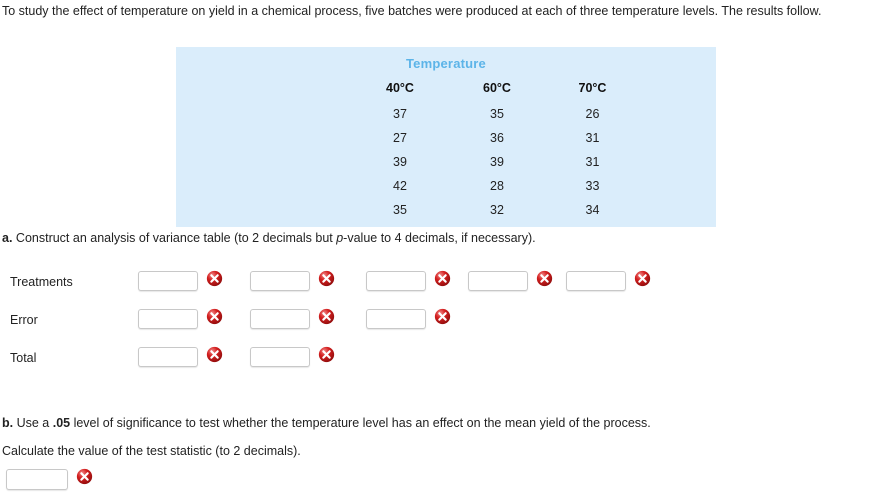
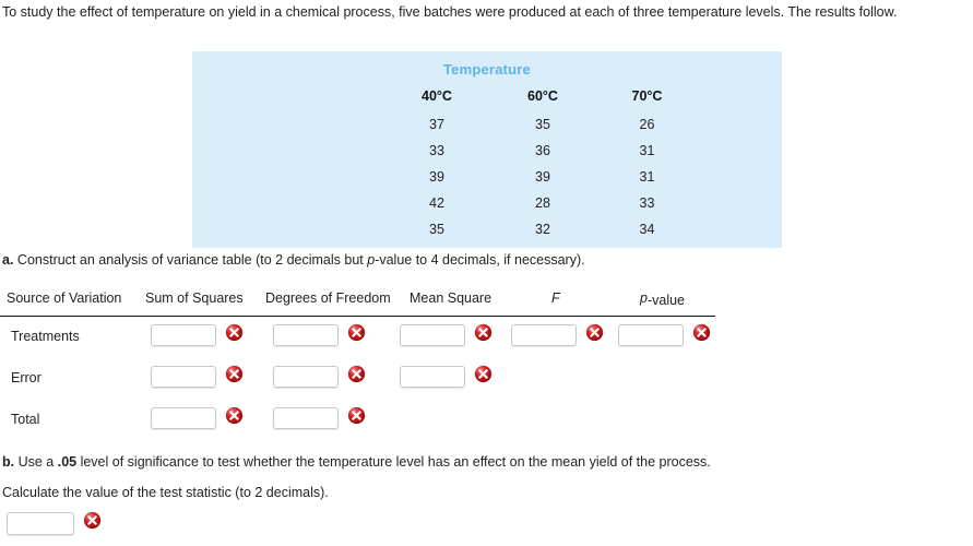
  To study the effect of temperature on yield in a chemical process, five batches were produced at each of three temperature levels. The results follow.
  Temperature
  	40°C	60°C	70°C
  	37	35	26
- 	27	36	31
+ 	33	36	31
  	39	39	31
  	42	28	33
  	35	32	34
  a. Construct an analysis of variance table (to 2 decimals but p-value to 4 decimals, if necessary).
+ Source of Variation
+ Sum of Squares
+ Degrees of Freedom
+ Mean Square
+ F
+ p
+ -value
  Treatments
  Error
  Total
  b. Use a .05 level of significance to test whether the temperature level has an effect on the mean yield of the process.
  Calculate the value of the test statistic (to 2 decimals).
